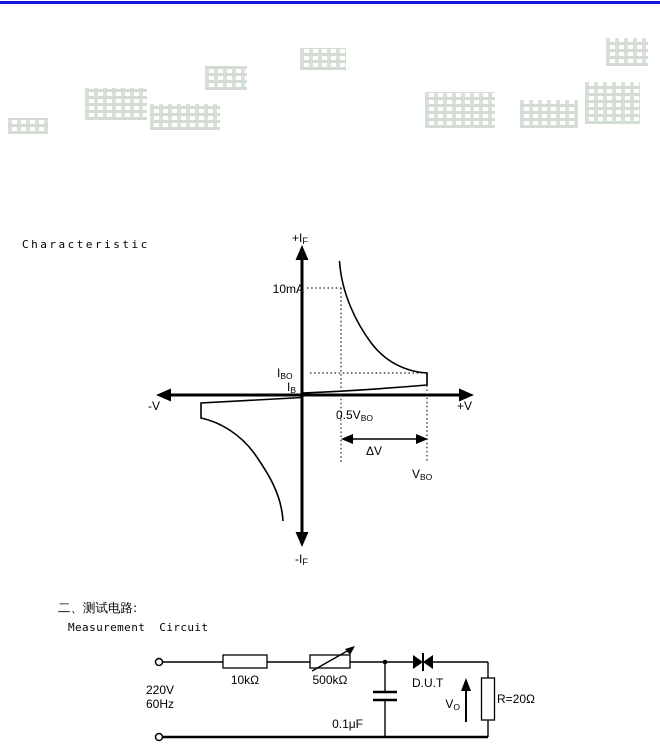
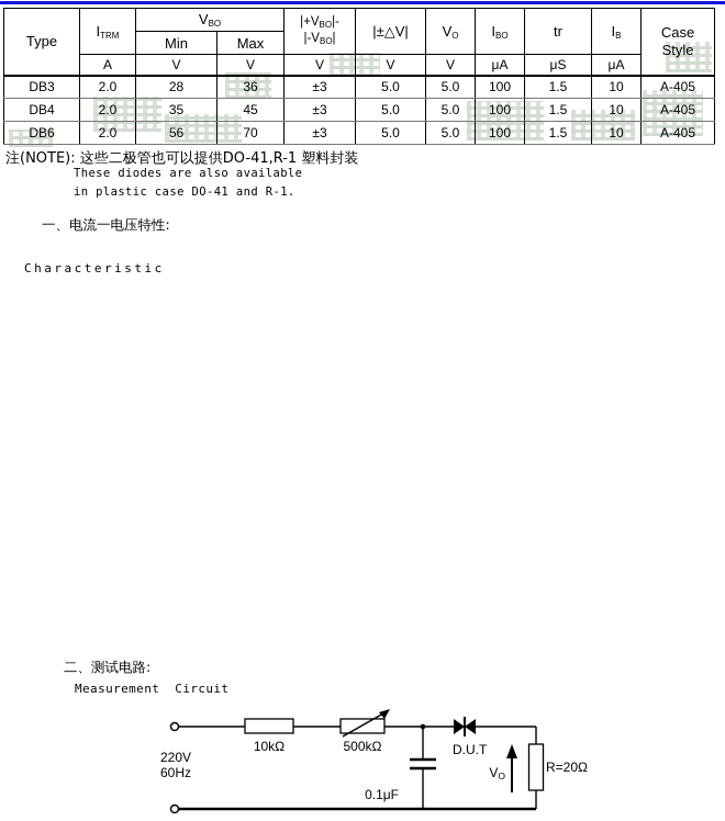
+ Type	ITRM	VBO	|+VBO|- |-VBO|	|±△V|	VO	IBO	tr	IB	Case Style
+ Min	Max
+ A	V	V	V	V	V	μA	μS	μA
+ DB3	2.0	28	36	±3	5.0	5.0	100	1.5	10	A-405
+ DB4	2.0	35	45	±3	5.0	5.0	100	1.5	10	A-405
+ DB6	2.0	56	70	±3	5.0	5.0	100	1.5	10	A-405
+ 注(NOTE): 这些二极管也可以提供DO-41,R-1 塑料封装
+ These diodes are also available
+ in plastic case DO-41 and R-1.
+ 一、电流一电压特性:
  Characteristic
- +IF
- -IF
- -V
- +V
- 10mA
- IBO
- IB
- 0.5VBO
- ΔV
- VBO
  二、测试电路:
  Measurement Circuit
  220V
  60Hz
  10kΩ
  500kΩ
  0.1μF
  D.U.T
  VO
  R=20Ω
